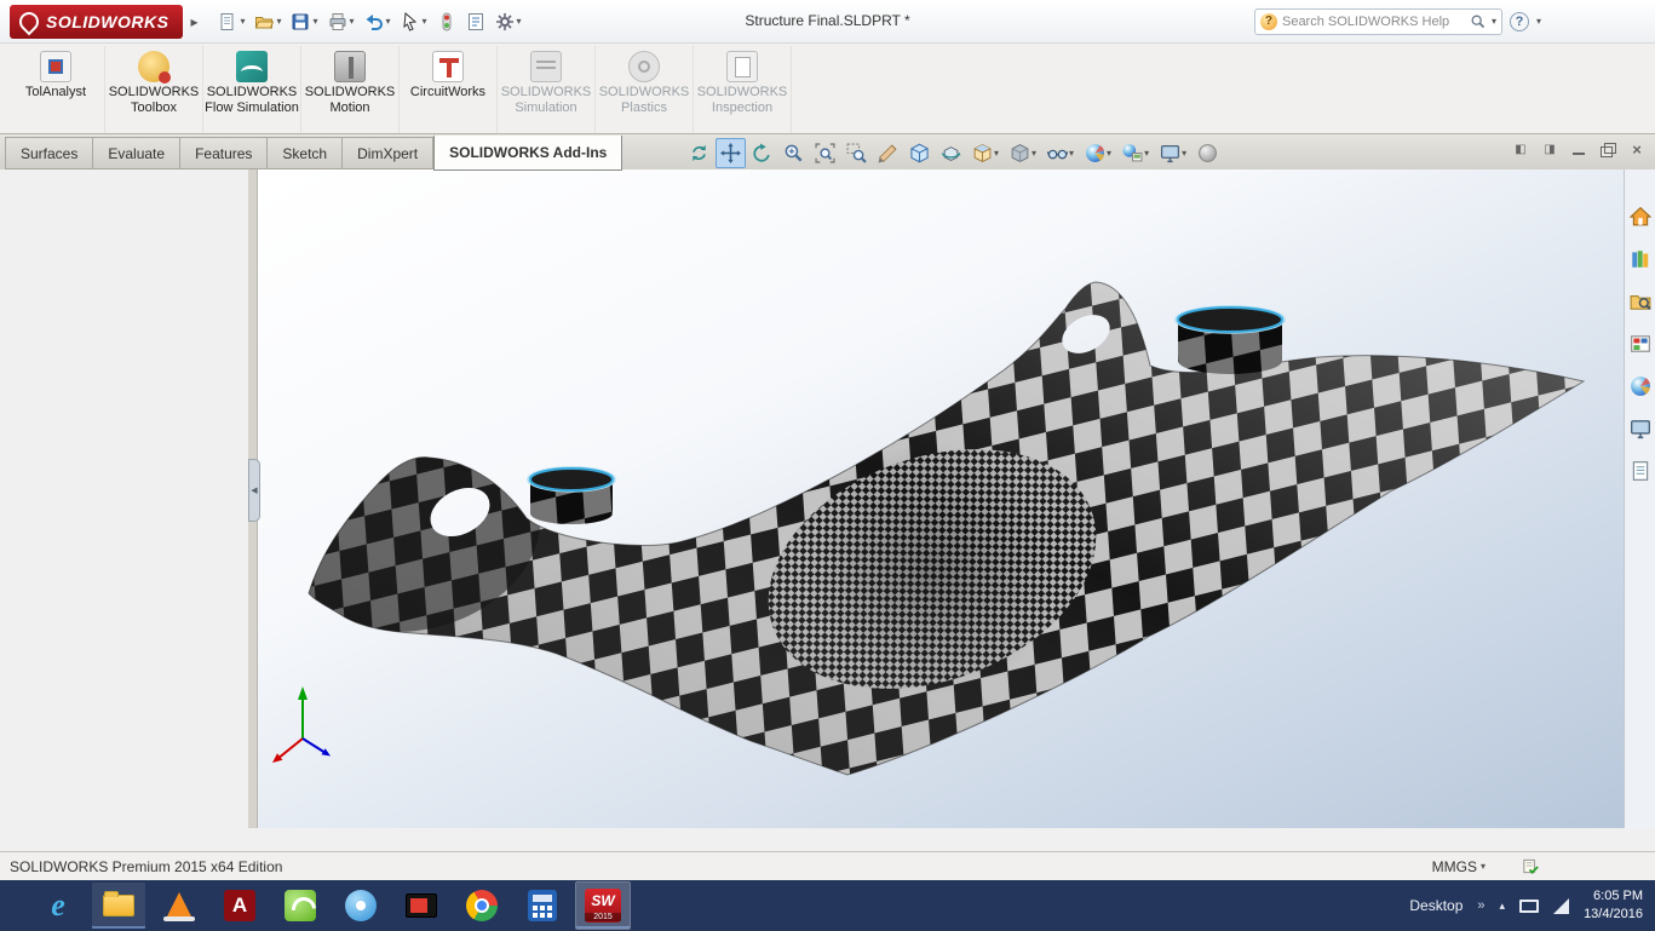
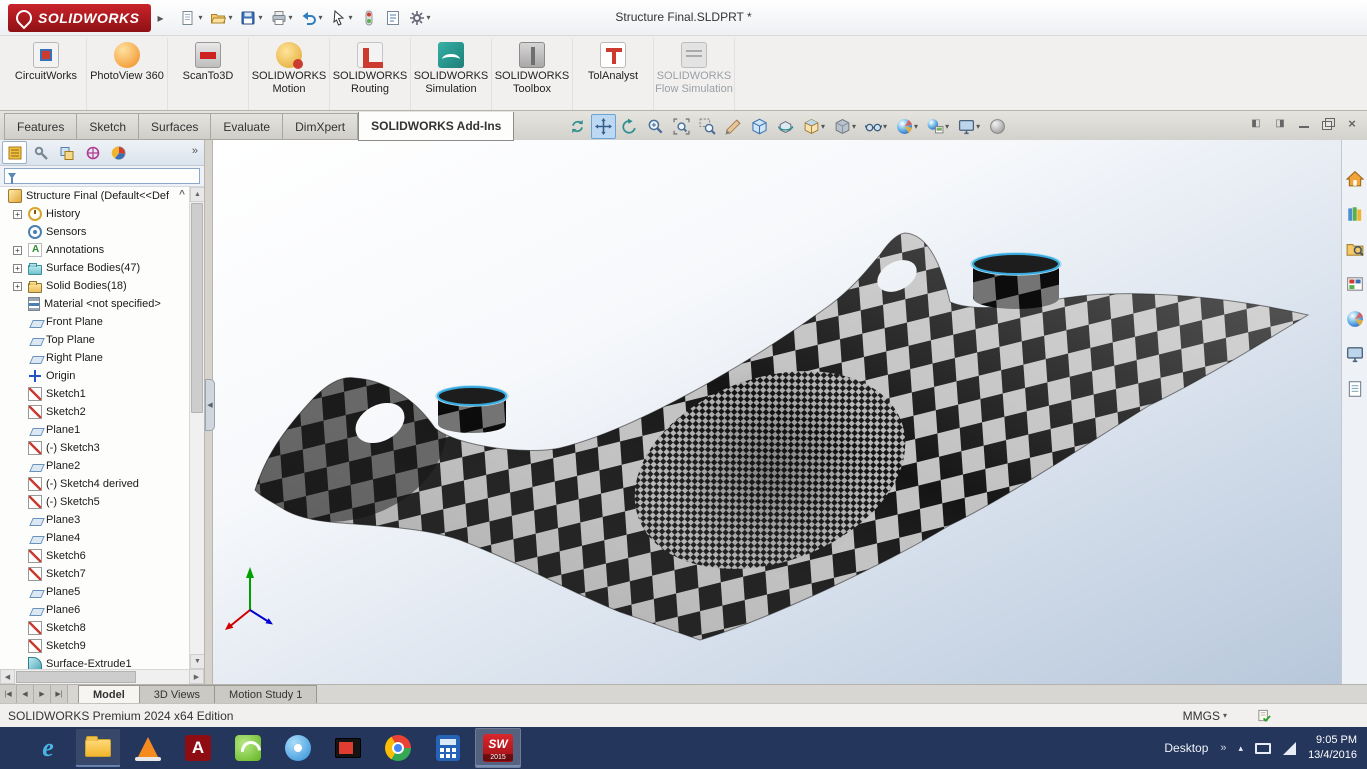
  SOLIDWORKS
  Structure Final.SLDPRT *
- Search SOLIDWORKS Help
- TolAnalyst
+ CircuitWorks
+ PhotoView 360
+ ScanTo3D
- SOLIDWORKS Toolbox
+ SOLIDWORKS Motion
+ SOLIDWORKS Routing
- SOLIDWORKS Flow Simulation
+ SOLIDWORKS Simulation
- SOLIDWORKS Motion
+ SOLIDWORKS Toolbox
- CircuitWorks
+ TolAnalyst
- SOLIDWORKS Simulation
+ SOLIDWORKS Flow Simulation
- SOLIDWORKS Plastics
- SOLIDWORKS Inspection
- Surfaces
+ Features
- Evaluate
+ Sketch
- Features
+ Surfaces
- Sketch
+ Evaluate
  DimXpert
  SOLIDWORKS Add-Ins
+ Structure Final (Default<<Def
+ History
+ Sensors
+ Annotations
+ Surface Bodies(47)
+ Solid Bodies(18)
+ Material <not specified>
+ Front Plane
+ Top Plane
+ Right Plane
+ Origin
+ Sketch1
+ Sketch2
+ Plane1
+ (-) Sketch3
+ Plane2
+ (-) Sketch4 derived
+ (-) Sketch5
+ Plane3
+ Plane4
+ Sketch6
+ Sketch7
+ Plane5
+ Plane6
+ Sketch8
+ Sketch9
+ Surface-Extrude1
+ Model
+ 3D Views
+ Motion Study 1
- SOLIDWORKS Premium 2015 x64 Edition
+ SOLIDWORKS Premium 2024 x64 Edition
  MMGS
  SW
  Desktop
- 6:05 PM
+ 9:05 PM
  13/4/2016
